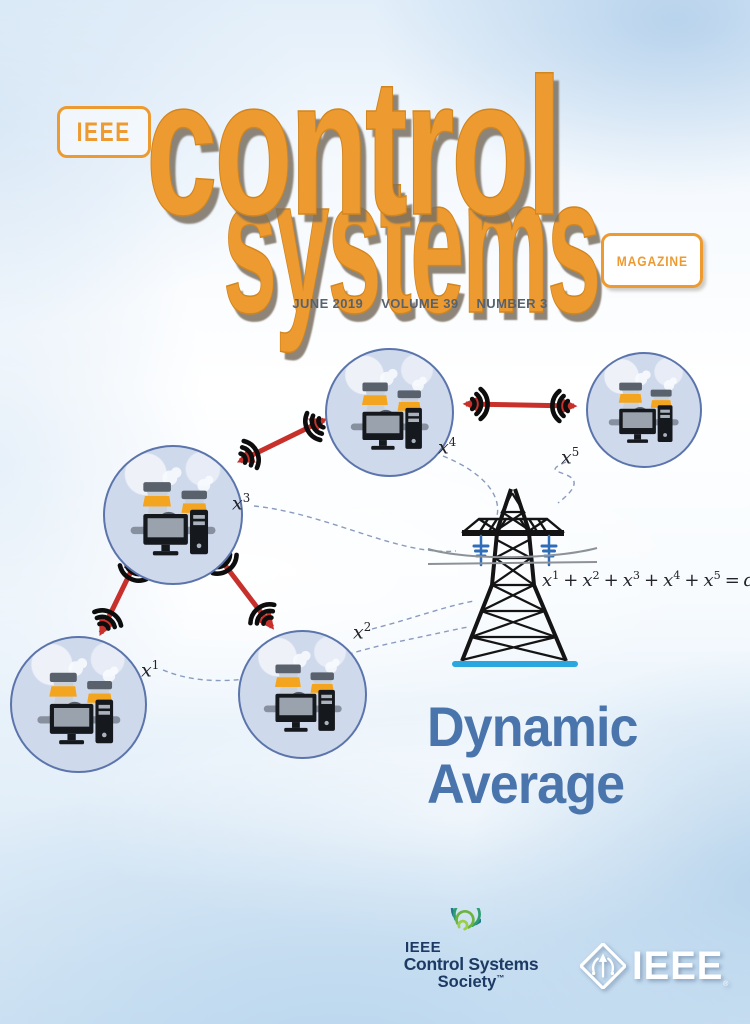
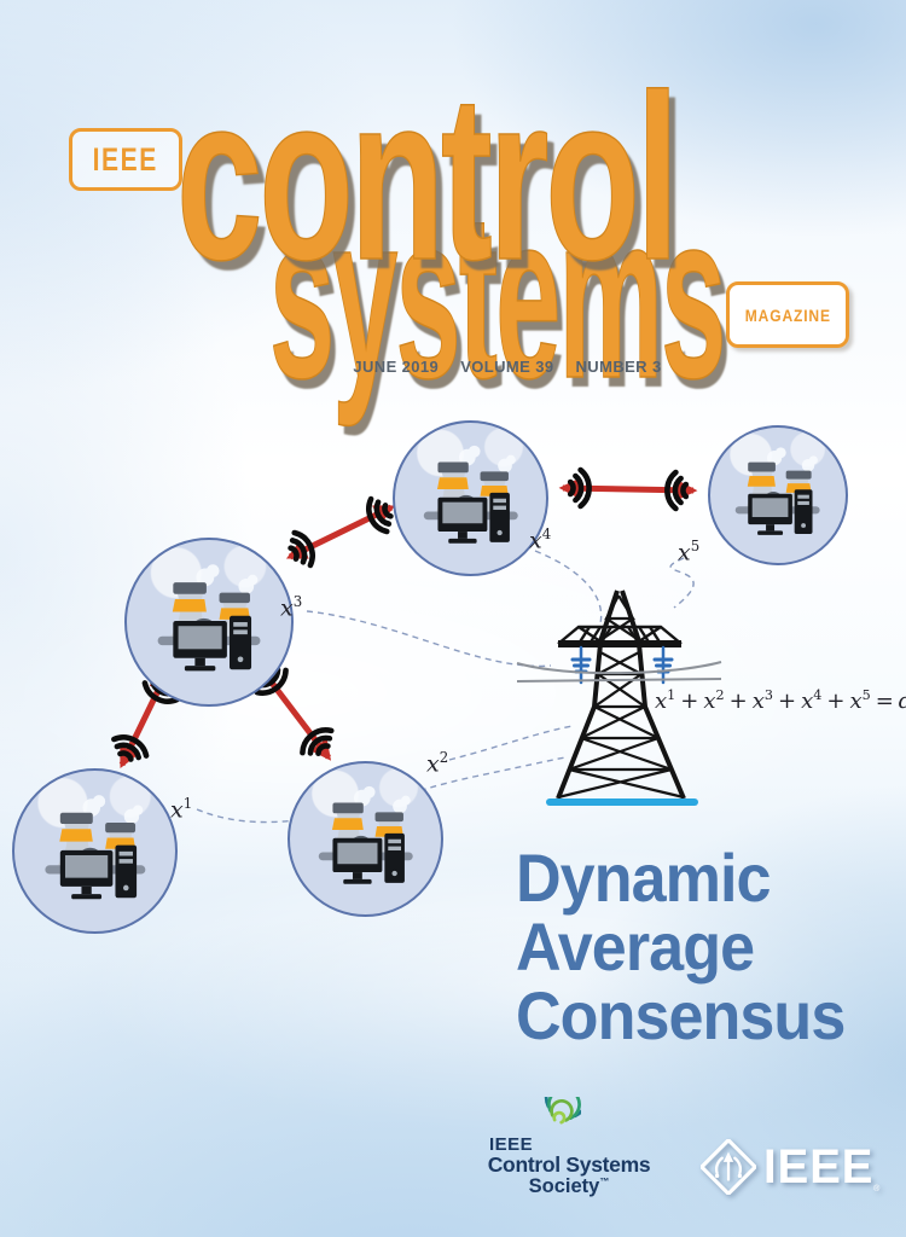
  IEEE
  systems
  control
  MAGAZINE
  JUNE 2019 VOLUME 39 NUMBER 3
  x1
  x2
  x3
  x4
  x5
  x1 + x2 + x3 + x4 + x5 =
  Dynamic
  Average
+ Consensus
  IEEE
  Control Systems
  Society™
  IEEE
